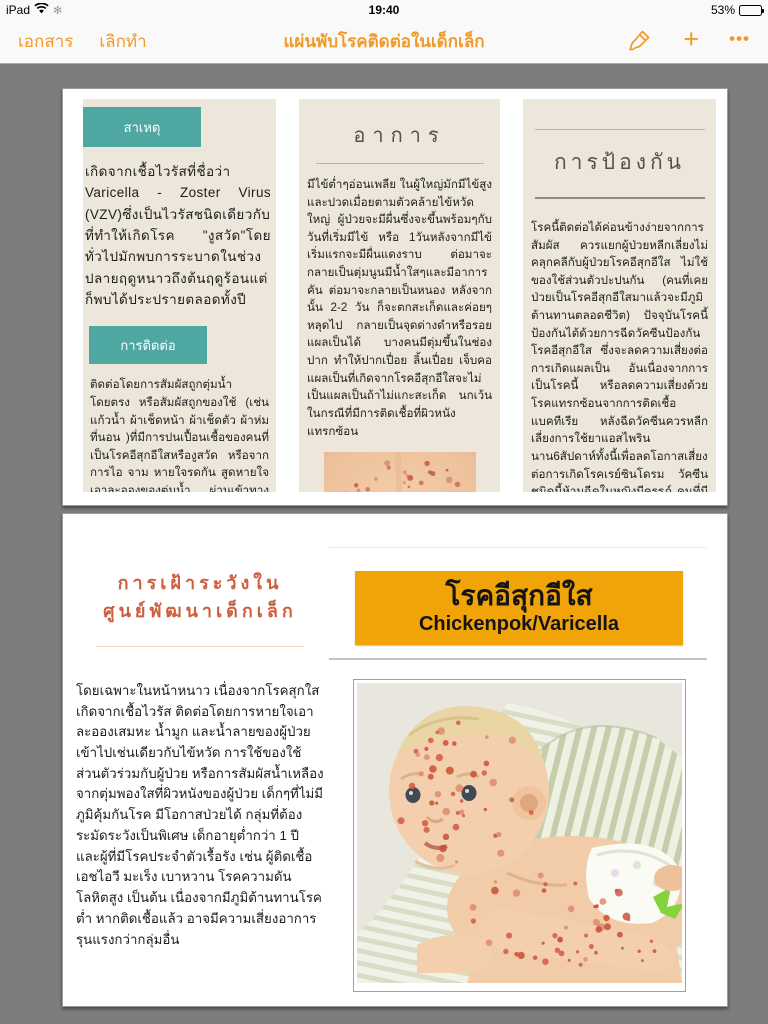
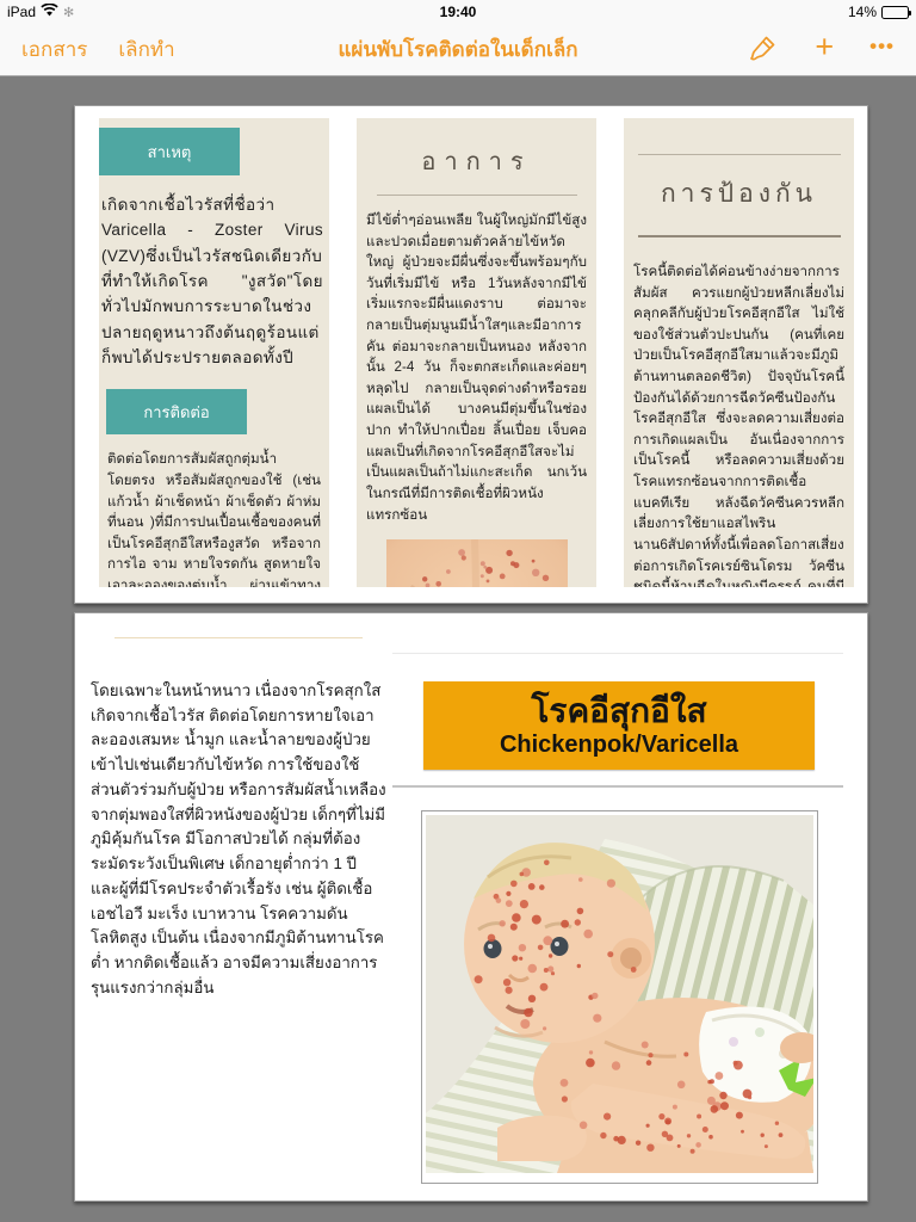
  iPad
  ✻
  19:40
- 53%
+ 14%
  เอกสาร
  เลิกทำ
  แผ่นพับโรคติดต่อในเด็กเล็ก
  +
  •••
  สาเหตุ
  เกิดจากเชื้อไวรัสที่ชื่อว่า Varicella - Zoster Virus (VZV)ซึ่งเป็นไวรัสชนิดเดียวกับที่ทำให้เกิดโรค "งูสวัด"โดยทั่วไปมักพบการระบาดในช่วงปลายฤดูหนาวถึงต้นฤดูร้อนแต่ก็พบได้ประปรายตลอดทั้งปี
  การติดต่อ
  ติดต่อโดยการสัมผัสถูกตุ่มน้ำโดยตรง หรือสัมผัสถูกของใช้ (เช่น แก้วน้ำ ผ้าเช็ดหน้า ผ้าเช็ดตัว ผ้าห่ม ที่นอน )ที่มีการปนเปื้อนเชื้อของคนที่เป็นโรคอีสุกอีใสหรืองูสวัด หรือจากการไอ จาม หายใจรดกัน สูดหายใจเอาละอองของตุ่มน้ำ ผ่านเข้าทาง
  อาการ
- มีไข้ต่ำๆอ่อนเพลีย ในผู้ใหญ่มักมีไข้สูงและปวดเมื่อยตามตัวคล้ายไข้หวัดใหญ่ ผู้ป่วยจะมีผื่นซึ่งจะขึ้นพร้อมๆกับวันที่เริ่มมีไข้ หรือ 1วันหลังจากมีไข้ เริ่มแรกจะมีผื่นแดงราบ ต่อมาจะกลายเป็นตุ่มนูนมีน้ำใสๆและมีอาการคัน ต่อมาจะกลายเป็นหนอง หลังจากนั้น 2-2 วัน ก็จะตกสะเก็ดและค่อยๆหลุดไป กลายเป็นจุดด่างดำหรือรอยแผลเป็นได้ บางคนมีตุ่มขึ้นในช่องปาก ทำให้ปากเปื่อย ลิ้นเปื่อย เจ็บคอแผลเป็นที่เกิดจากโรคอีสุกอีใสจะไม่เป็นแผลเป็นถ้าไม่แกะสะเก็ด นกเว้นในกรณีที่มีการติดเชื้อที่ผิวหนังแทรกซ้อน
+ มีไข้ต่ำๆอ่อนเพลีย ในผู้ใหญ่มักมีไข้สูงและปวดเมื่อยตามตัวคล้ายไข้หวัดใหญ่ ผู้ป่วยจะมีผื่นซึ่งจะขึ้นพร้อมๆกับวันที่เริ่มมีไข้ หรือ 1วันหลังจากมีไข้ เริ่มแรกจะมีผื่นแดงราบ ต่อมาจะกลายเป็นตุ่มนูนมีน้ำใสๆและมีอาการคัน ต่อมาจะกลายเป็นหนอง หลังจากนั้น 2-4 วัน ก็จะตกสะเก็ดและค่อยๆหลุดไป กลายเป็นจุดด่างดำหรือรอยแผลเป็นได้ บางคนมีตุ่มขึ้นในช่องปาก ทำให้ปากเปื่อย ลิ้นเปื่อย เจ็บคอแผลเป็นที่เกิดจากโรคอีสุกอีใสจะไม่เป็นแผลเป็นถ้าไม่แกะสะเก็ด นกเว้นในกรณีที่มีการติดเชื้อที่ผิวหนังแทรกซ้อน
  การป้องกัน
  โรคนี้ติดต่อได้ค่อนข้างง่ายจากการสัมผัส ควรแยกผู้ป่วยหลีกเลี่ยงไม่คลุกคลีกับผู้ป่วยโรคอีสุกอีใส ไม่ใช้ของใช้ส่วนตัวปะปนกัน (คนที่เคยป่วยเป็นโรคอีสุกอีใสมาแล้วจะมีภูมิต้านทานตลอดชีวิต) ปัจจุบันโรคนี้ป้องกันได้ด้วยการฉีดวัคซีนป้องกันโรคอีสุกอีใส ซึ่งจะลดความเสี่ยงต่อการเกิดแผลเป็น อันเนื่องจากการเป็นโรคนี้ หรือลดความเสี่ยงด้วยโรคแทรกซ้อนจากการติดเชื้อแบคทีเรีย หลังฉีดวัคซีนควรหลีกเลี่ยงการใช้ยาแอสไพรินนาน6สัปดาห์ทั้งนี้เพื่อลดโอกาสเสี่ยงต่อการเกิดโรคเรย์ซินโดรม วัคซีนชนิดนี้ห้ามฉีดในหญิงมีครรภ์ คนที่มี
- การเฝ้าระวังใน
- ศูนย์พัฒนาเด็กเล็ก
  โดยเฉพาะในหน้าหนาว เนื่องจากโรคสุกใส เกิดจากเชื้อไวรัส ติดต่อโดยการหายใจเอาละอองเสมหะ น้ำมูก และน้ำลายของผู้ป่วยเข้าไปเช่นเดียวกับไข้หวัด การใช้ของใช้ส่วนตัวร่วมกับผู้ป่วย หรือการสัมผัสน้ำเหลืองจากตุ่มพองใสที่ผิวหนังของผู้ป่วย เด็กๆที่ไม่มีภูมิคุ้มกันโรค มีโอกาสป่วยได้ กลุ่มที่ต้องระมัดระวังเป็นพิเศษ เด็กอายุต่ำกว่า 1 ปี และผู้ที่มีโรคประจำตัวเรื้อรัง เช่น ผู้ติดเชื้อเอชไอวี มะเร็ง เบาหวาน โรคความดันโลหิตสูง เป็นต้น เนื่องจากมีภูมิต้านทานโรคต่ำ หากติดเชื้อแล้ว อาจมีความเสี่ยงอาการรุนแรงกว่ากลุ่มอื่น
  โรคอีสุกอีใส
  Chickenpok/Varicella
